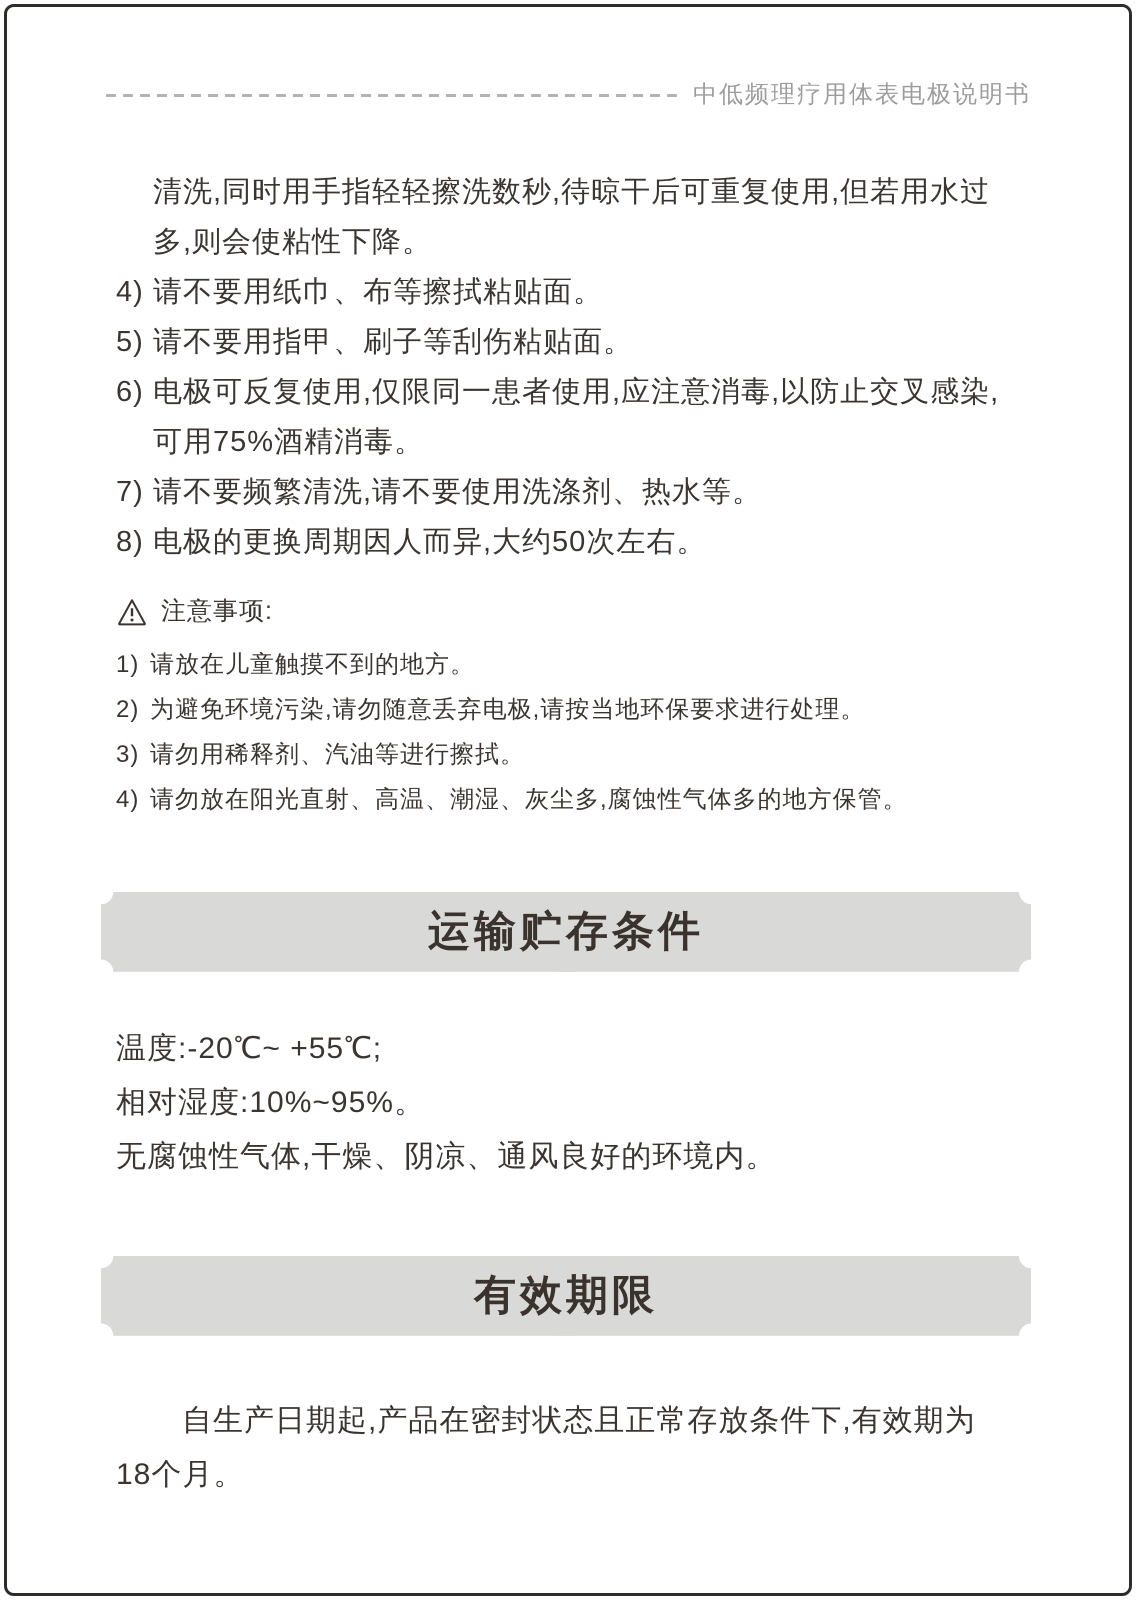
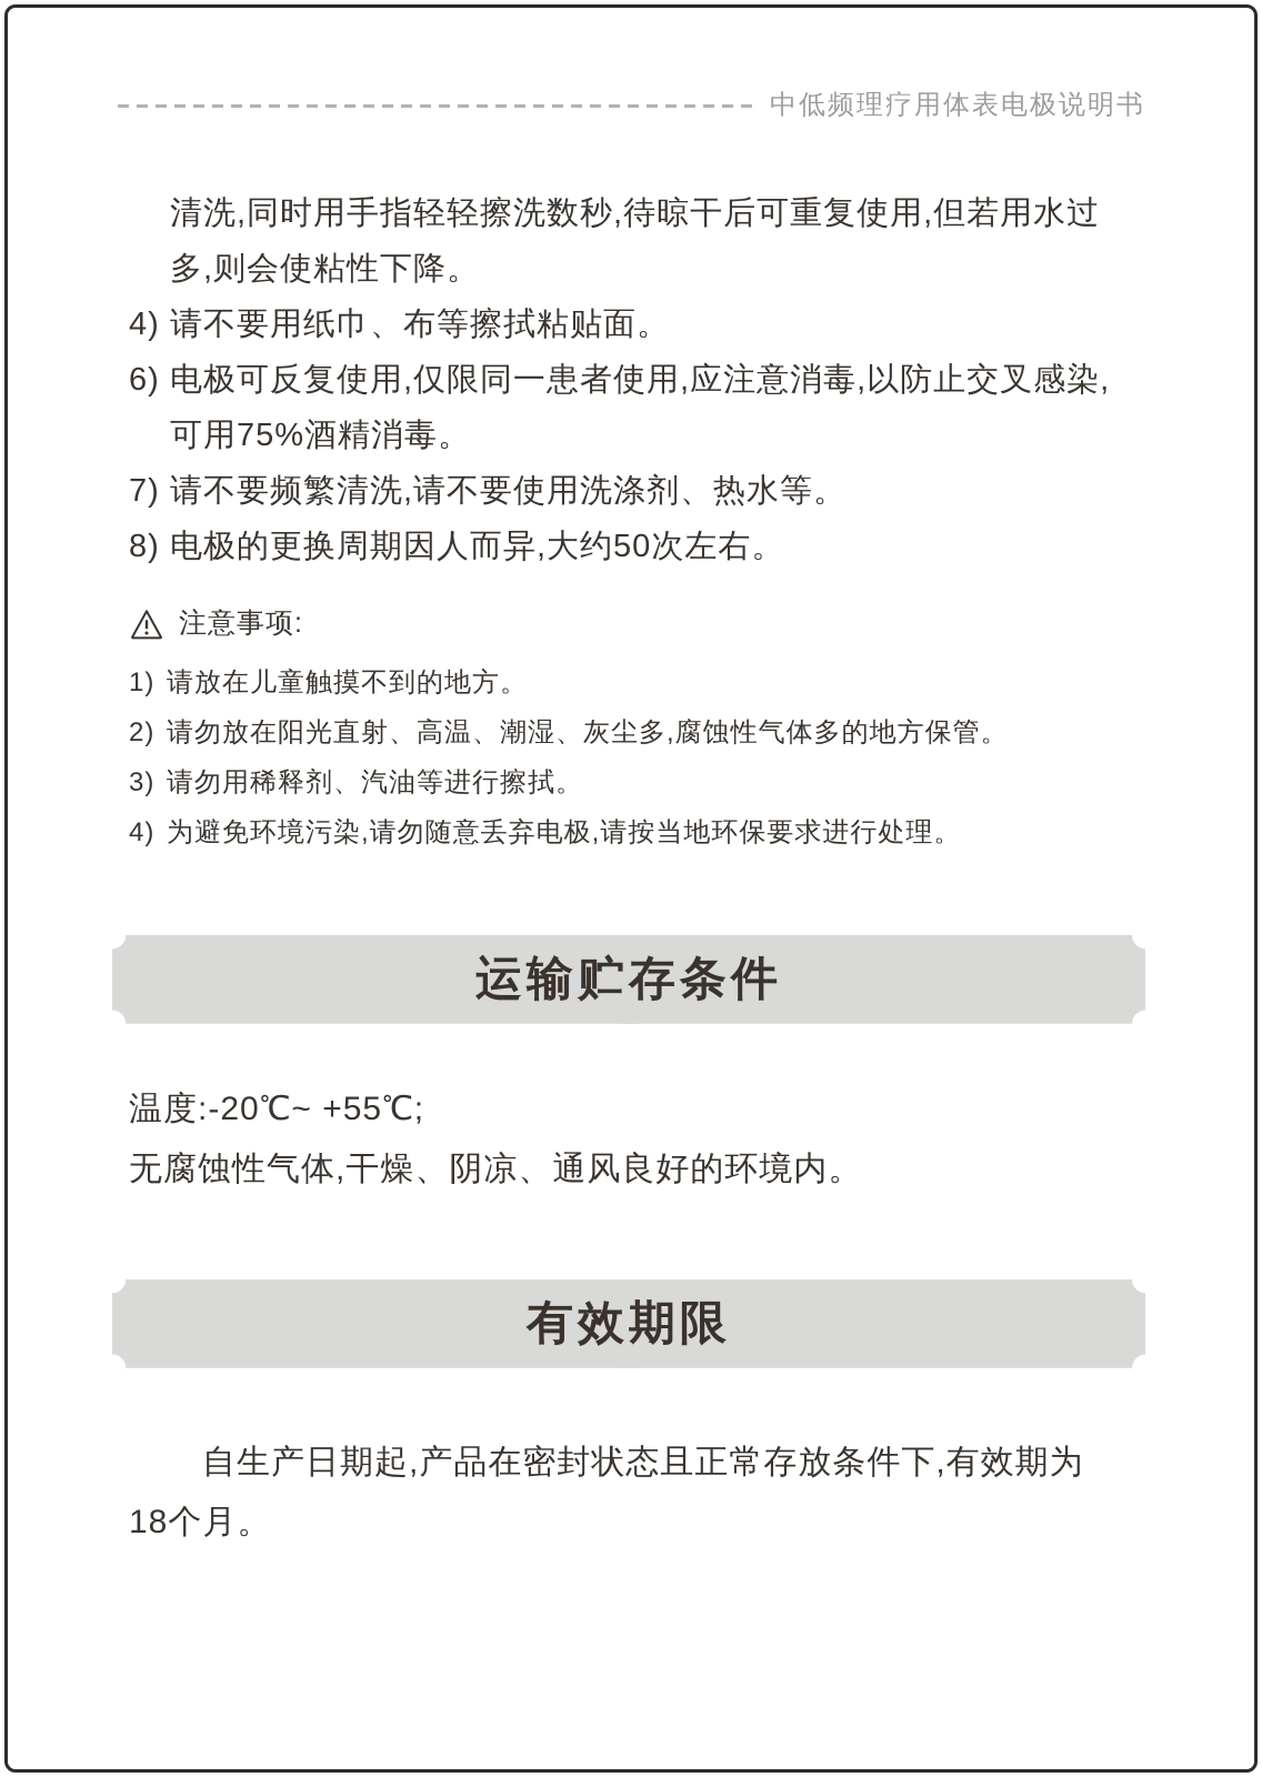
  中低频理疗用体表电极说明书
  清洗,同时用手指轻轻擦洗数秒,待晾干后可重复使用,但若用水过多,则会使粘性下降。
  4)
  请不要用纸巾、布等擦拭粘贴面。
- 5)
- 请不要用指甲、刷子等刮伤粘贴面。
  6)
  电极可反复使用,仅限同一患者使用,应注意消毒,以防止交叉感染,可用75%酒精消毒。
  7)
  请不要频繁清洗,请不要使用洗涤剂、热水等。
  8)
  电极的更换周期因人而异,大约50次左右。
  注意事项:
  1)
  请放在儿童触摸不到的地方。
  2)
- 为避免环境污染,请勿随意丢弃电极,请按当地环保要求进行处理。
+ 请勿放在阳光直射、高温、潮湿、灰尘多,腐蚀性气体多的地方保管。
  3)
  请勿用稀释剂、汽油等进行擦拭。
  4)
- 请勿放在阳光直射、高温、潮湿、灰尘多,腐蚀性气体多的地方保管。
+ 为避免环境污染,请勿随意丢弃电极,请按当地环保要求进行处理。
  运输贮存条件
  温度:-20℃~ +55℃;
- 相对湿度:10%~95%。
  无腐蚀性气体,干燥、阴凉、通风良好的环境内。
  有效期限
  自生产日期起,产品在密封状态且正常存放条件下,有效期为18个月。
